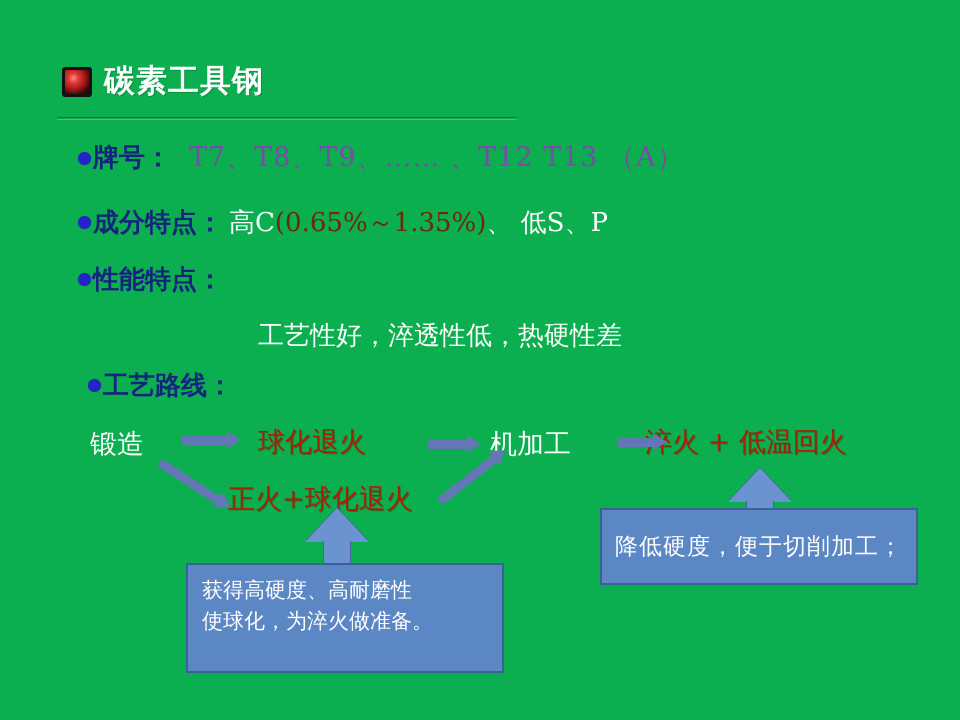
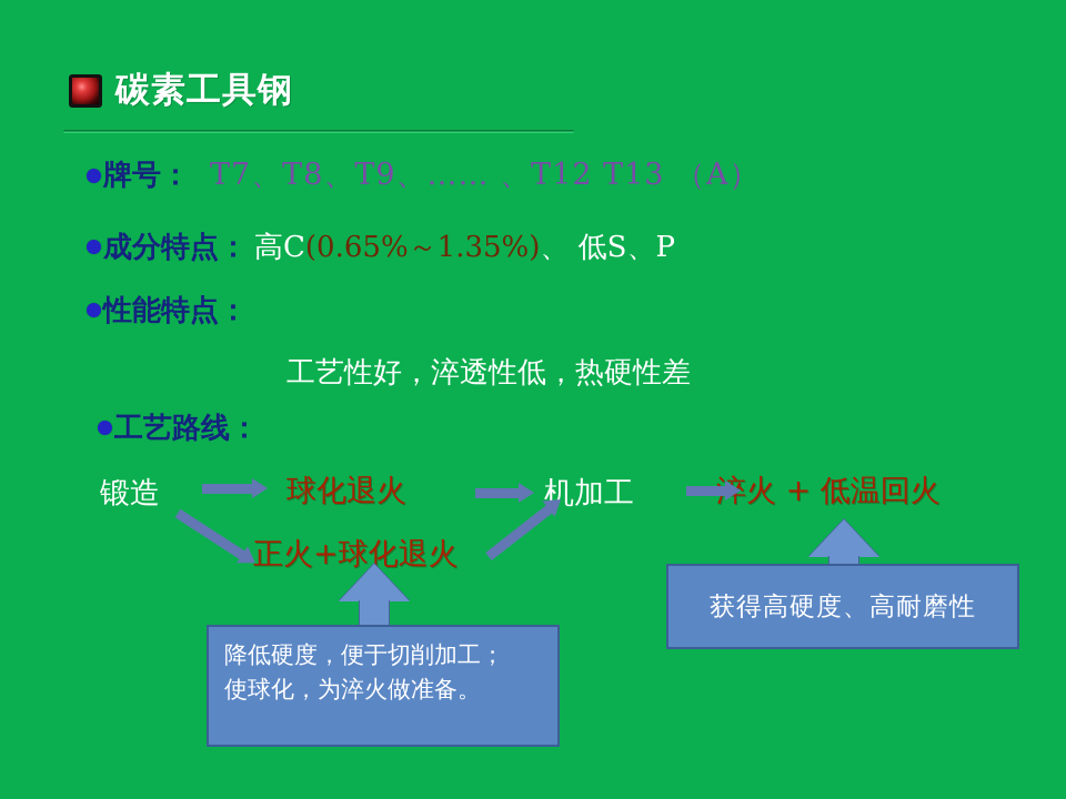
  碳素工具钢
  牌号：
  T7、T8、T9、…… 、T12 T13 （A）
  成分特点：
  高C
  (0.65%～1.35%)
  、 低S、P
  性能特点：
  工艺性好，淬透性低，热硬性差
  工艺路线：
  锻造
  球化退火
  正火+球化退火
  机加工
  火 + 低温回火
- 获得高硬度、高耐磨性
+ 降低硬度，便于切削加工；
  使球化，为淬火做准备。
- 降低硬度，便于切削加工；
+ 获得高硬度、高耐磨性
